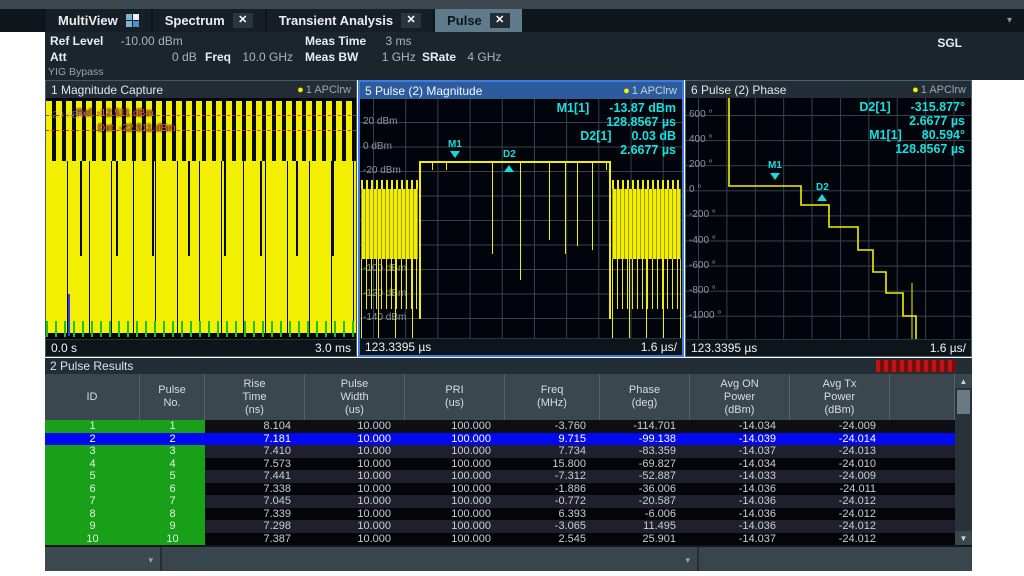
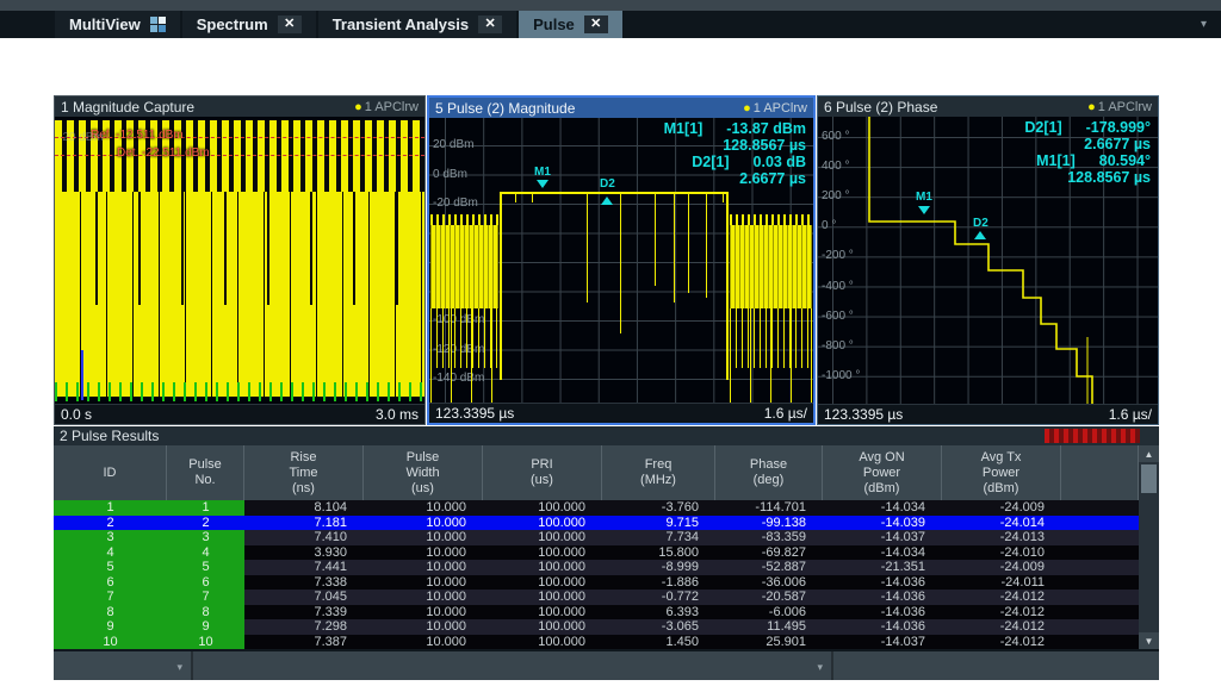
  MultiView
  Spectrum
  ✕
  Transient Analysis
  ✕
  Pulse
  ✕
  ▾
- Ref Level -10.00 dBm
- Meas Time 3 ms
- SGL
- Att 0 dB
- Freq 10.0 GHz
- Meas BW 1 GHz
- SRate 4 GHz
- YIG Bypass
  1 Magnitude Capture
  ● 1 APClrw
  Ref. -12.511 dBm
  Det. -22.511 dBm
  -20 dBm
  0.0 s
  3.0 ms
  5 Pulse (2) Magnitude
  ● 1 APClrw
  20 dBm
  0 dBm
  -20 dBm
  M1
  D2
  M1[1] -13.87 dBm
  128.8567 µs
  D2[1] 0.03 dB
  2.6677 µs
  123.3395 µs
  1.6 µs/
  6 Pulse (2) Phase
  ● 1 APClrw
  600 °
  400 °
  200 °
  0 °
  -200 °
  -400 °
  -600 °
  -800 °
  -1000 °
  M1
  D2
- D2[1] -315.877°
+ D2[1] -178.999°
  2.6677 µs
  M1[1] 80.594°
  128.8567 µs
  123.3395 µs
  1.6 µs/
  2 Pulse Results
  ID
  Pulse
  No.
  Rise
  Time
  (ns)
  Pulse
  Width
  (us)
  PRI
  (us)
  Freq
  (MHz)
  Phase
  (deg)
  Avg ON
  Power
  (dBm)
  Avg Tx
  Power
  (dBm)
  1
  1
  8.104
  10.000
  100.000
  -3.760
  -114.701
  -14.034
  -24.009
  2
  2
  7.181
  10.000
  100.000
  9.715
  -99.138
  -14.039
  -24.014
  3
  3
  7.410
  10.000
  100.000
  7.734
  -83.359
  -14.037
  -24.013
  4
  4
- 7.573
+ 3.930
  10.000
  100.000
  15.800
  -69.827
  -14.034
  -24.010
  5
  5
  7.441
  10.000
  100.000
- -7.312
+ -8.999
  -52.887
- -14.033
+ -21.351
  -24.009
  6
  6
  7.338
  10.000
  100.000
  -1.886
  -36.006
  -14.036
  -24.011
  7
  7
  7.045
  10.000
  100.000
  -0.772
  -20.587
  -14.036
  -24.012
  8
  8
  7.339
  10.000
  100.000
  6.393
  -6.006
  -14.036
  -24.012
  9
  9
  7.298
  10.000
  100.000
  -3.065
  11.495
  -14.036
  -24.012
  10
  10
  7.387
  10.000
  100.000
- 2.545
+ 1.450
  25.901
  -14.037
  -24.012
  ▲
  ▼
  ▾
  ▾
